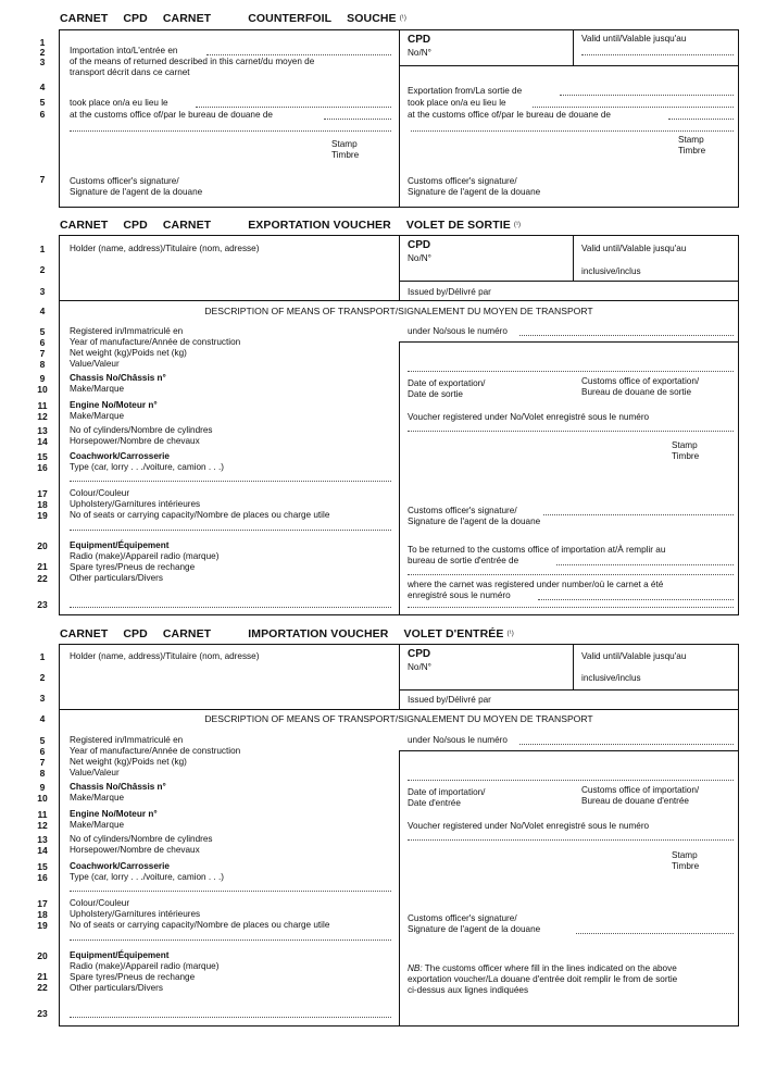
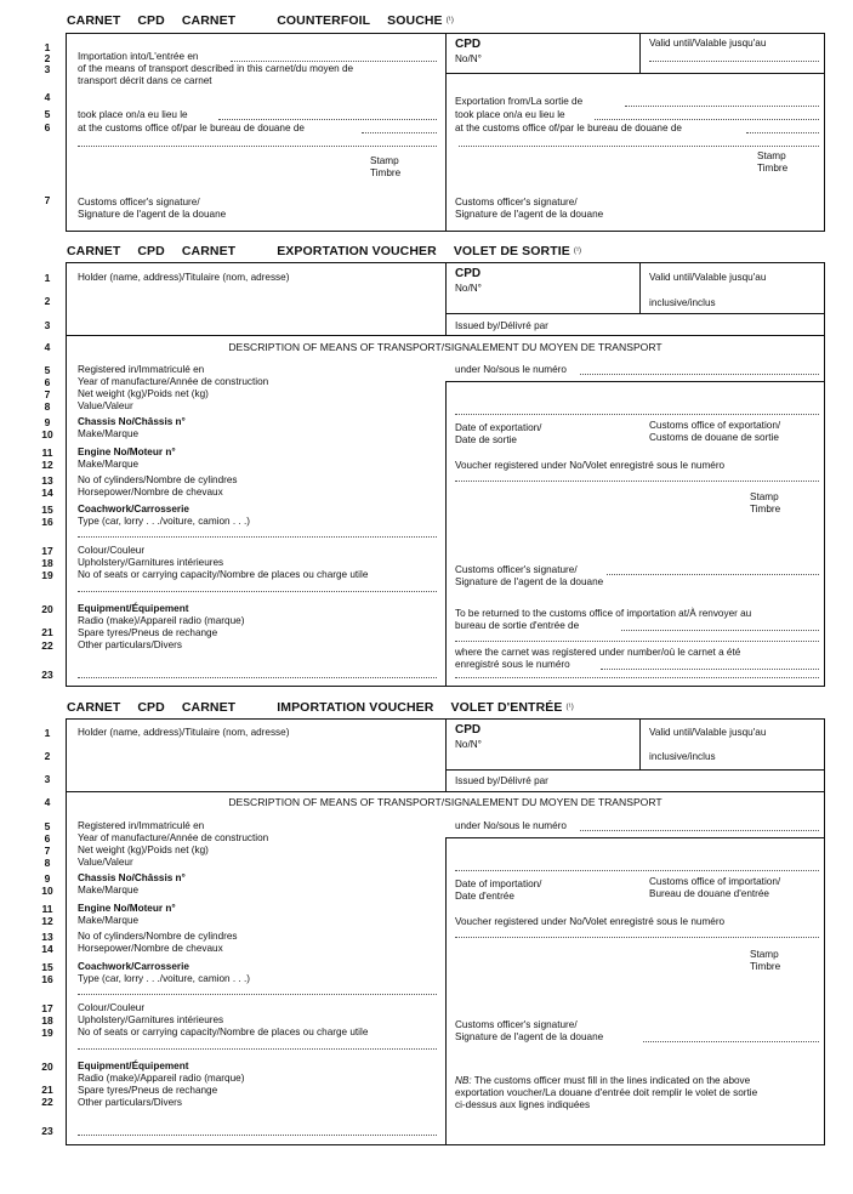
  CARNET CPD CARNET COUNTERFOIL SOUCHE
  1
  2
  3
  4
  5
  6
  7
  Importation into/L'entrée en
- of the means of returned described in this carnet/du moyen de
+ of the means of transport described in this carnet/du moyen de
  transport décrit dans ce carnet
  took place on/a eu lieu le
  at the customs office of/par le bureau de douane de
  Stamp
  Timbre
  Customs officer's signature/
  Signature de l'agent de la douane
  CPD
  No/N°
  Valid until/Valable jusqu'au
  Exportation from/La sortie de
  took place on/a eu lieu le
  at the customs office of/par le bureau de douane de
  Stamp
  Timbre
  Customs officer's signature/
  Signature de l'agent de la douane
  CARNET CPD CARNET EXPORTATION VOUCHER VOLET DE SORTIE
  1
  2
  3
  4
  5
  6
  7
  8
  9
  10
  11
  12
  13
  14
  15
  16
  17
  18
  19
  20
  21
  22
  23
  Holder (name, address)/Titulaire (nom, adresse)
  CPD
  No/N°
  Valid until/Valable jusqu'au
  inclusive/inclus
  Issued by/Délivré par
  DESCRIPTION OF MEANS OF TRANSPORT/SIGNALEMENT DU MOYEN DE TRANSPORT
  Registered in/Immatriculé en
  Year of manufacture/Année de construction
  Net weight (kg)/Poids net (kg)
  Value/Valeur
  Chassis No/Châssis n°
  Make/Marque
  Engine No/Moteur n°
  Make/Marque
  No of cylinders/Nombre de cylindres
  Horsepower/Nombre de chevaux
  Coachwork/Carrosserie
  Type (car, lorry . . ./voiture, camion . . .)
  Colour/Couleur
  Upholstery/Garnitures intérieures
  No of seats or carrying capacity/Nombre de places ou charge utile
  Equipment/Équipement
  Radio (make)/Appareil radio (marque)
  Spare tyres/Pneus de rechange
  Other particulars/Divers
  under No/sous le numéro
  Date of exportation/
  Date de sortie
  Customs office of exportation/
- Bureau de douane de sortie
+ Customs de douane de sortie
  Voucher registered under No/Volet enregistré sous le numéro
  Stamp
  Timbre
  Customs officer's signature/
  Signature de l'agent de la douane
- To be returned to the customs office of importation at/À remplir au
+ To be returned to the customs office of importation at/À renvoyer au
  bureau de sortie d'entrée de
  where the carnet was registered under number/où le carnet a été
  enregistré sous le numéro
  CARNET CPD CARNET IMPORTATION VOUCHER VOLET D'ENTRÉE
  1
  2
  3
  4
  5
  6
  7
  8
  9
  10
  11
  12
  13
  14
  15
  16
  17
  18
  19
  20
  21
  22
  23
  Holder (name, address)/Titulaire (nom, adresse)
  CPD
  No/N°
  Valid until/Valable jusqu'au
  inclusive/inclus
  Issued by/Délivré par
  DESCRIPTION OF MEANS OF TRANSPORT/SIGNALEMENT DU MOYEN DE TRANSPORT
  Registered in/Immatriculé en
  Year of manufacture/Année de construction
  Net weight (kg)/Poids net (kg)
  Value/Valeur
  Chassis No/Châssis n°
  Make/Marque
  Engine No/Moteur n°
  Make/Marque
  No of cylinders/Nombre de cylindres
  Horsepower/Nombre de chevaux
  Coachwork/Carrosserie
  Type (car, lorry . . ./voiture, camion . . .)
  Colour/Couleur
  Upholstery/Garnitures intérieures
  No of seats or carrying capacity/Nombre de places ou charge utile
  Equipment/Équipement
  Radio (make)/Appareil radio (marque)
  Spare tyres/Pneus de rechange
  Other particulars/Divers
  under No/sous le numéro
  Date of importation/
  Date d'entrée
  Customs office of importation/
  Bureau de douane d'entrée
  Voucher registered under No/Volet enregistré sous le numéro
  Stamp
  Timbre
  Customs officer's signature/
  Signature de l'agent de la douane
- NB: The customs officer where fill in the lines indicated on the above
+ NB: The customs officer must fill in the lines indicated on the above
- exportation voucher/La douane d'entrée doit remplir le from de sortie
+ exportation voucher/La douane d'entrée doit remplir le volet de sortie
  ci-dessus aux lignes indiquées
